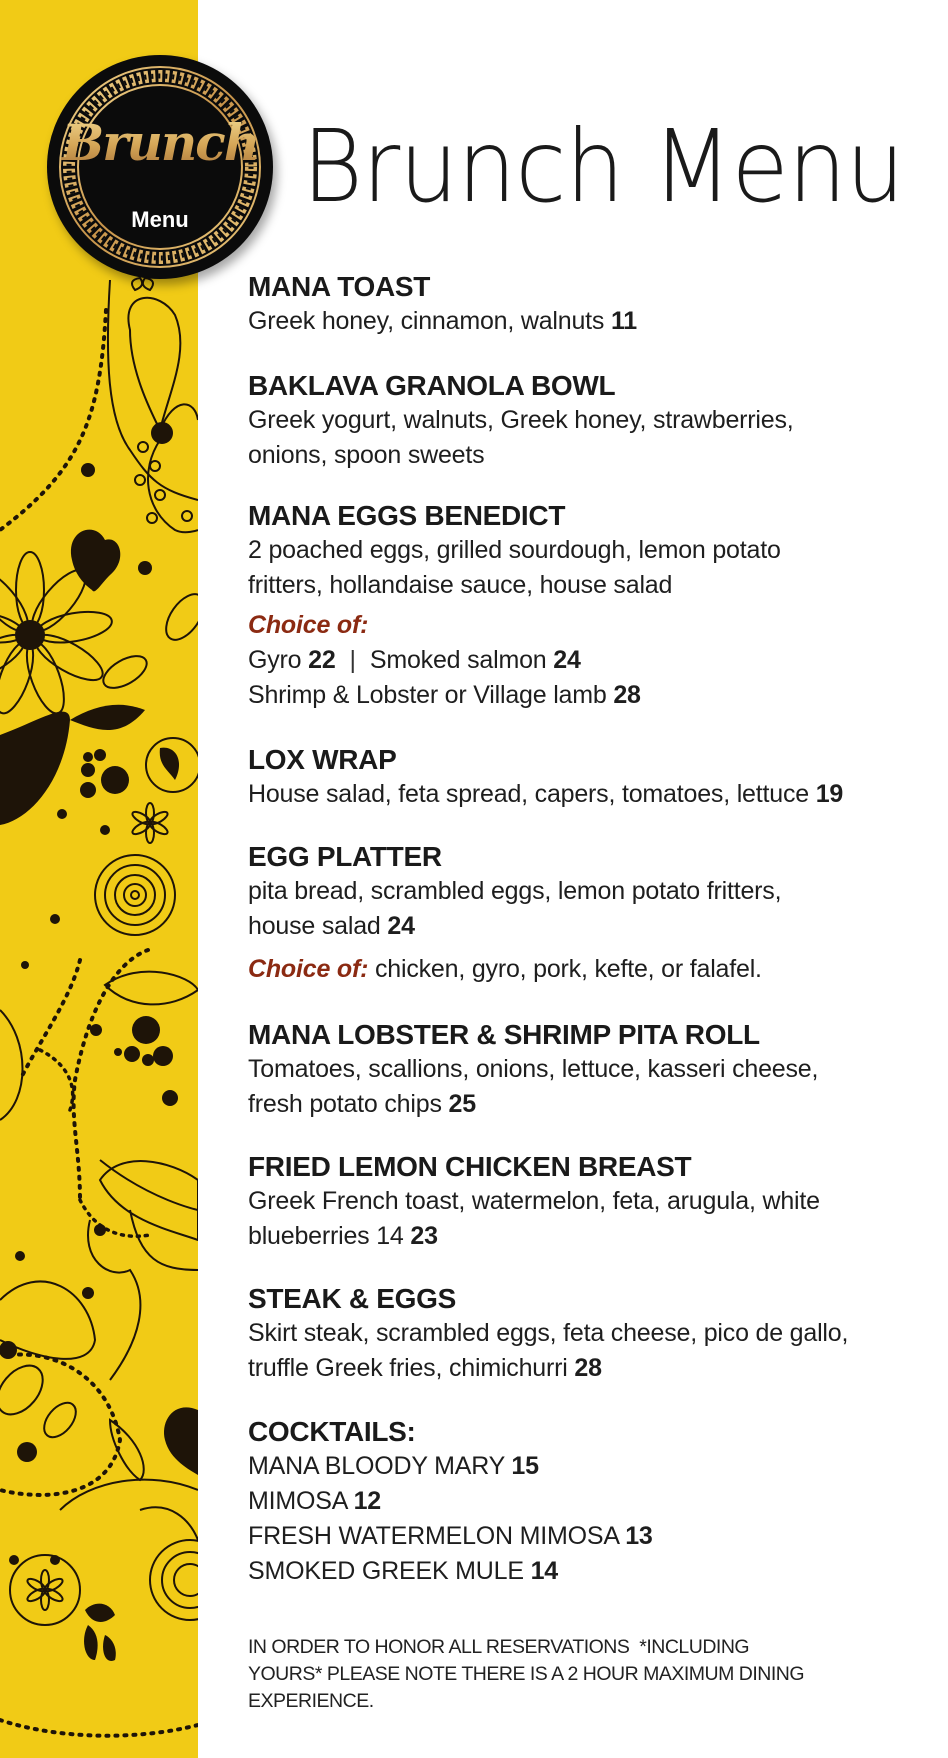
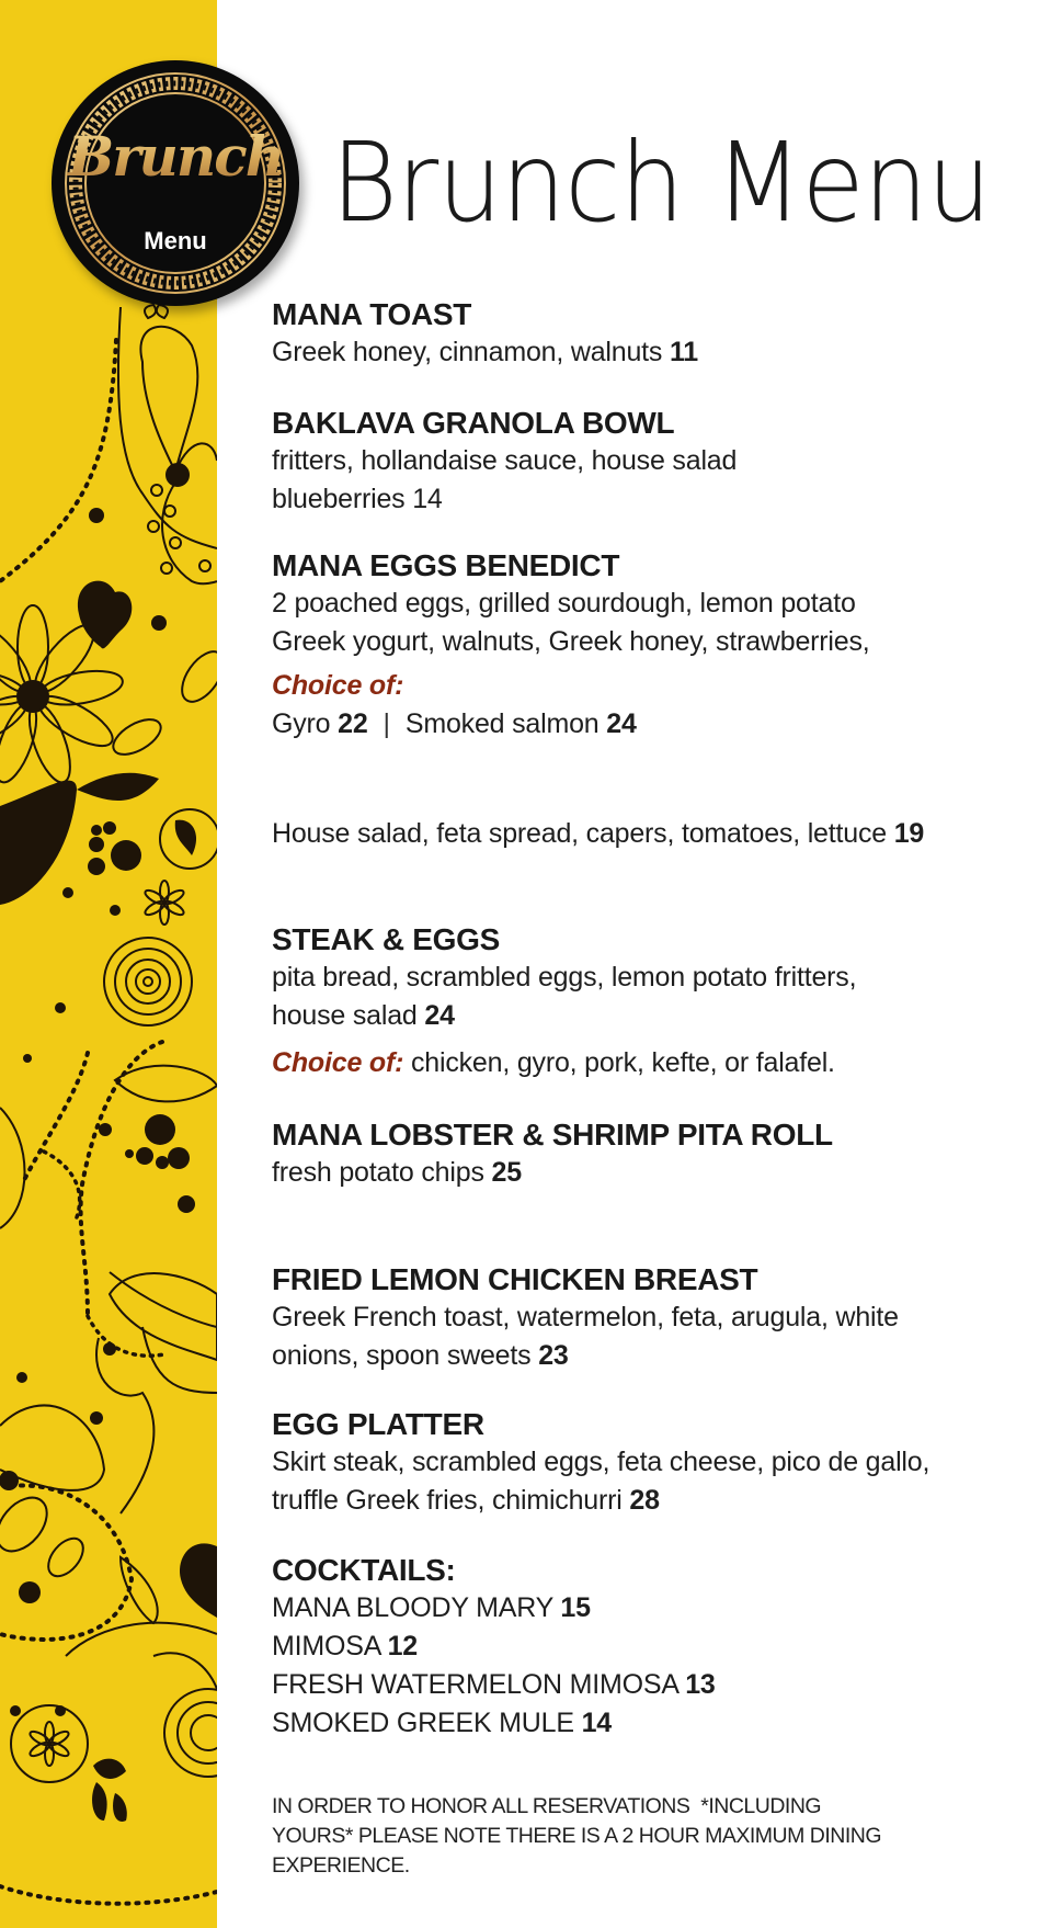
  Brunch
  Menu
  Brunch Menu
  MANA TOAST
  Greek honey, cinnamon, walnuts 11
  BAKLAVA GRANOLA BOWL
- Greek yogurt, walnuts, Greek honey, strawberries,
+ fritters, hollandaise sauce, house salad
- onions, spoon sweets
+ blueberries 14
  MANA EGGS BENEDICT
  2 poached eggs, grilled sourdough, lemon potato
- fritters, hollandaise sauce, house salad
+ Greek yogurt, walnuts, Greek honey, strawberries,
  Choice of:
  Gyro 22 | Smoked salmon 24
- Shrimp & Lobster or Village lamb 28
- LOX WRAP
  House salad, feta spread, capers, tomatoes, lettuce 19
- EGG PLATTER
+ STEAK & EGGS
  pita bread, scrambled eggs, lemon potato fritters,
  house salad 24
  Choice of: chicken, gyro, pork, kefte, or falafel.
  MANA LOBSTER & SHRIMP PITA ROLL
- Tomatoes, scallions, onions, lettuce, kasseri cheese,
  fresh potato chips 25
  FRIED LEMON CHICKEN BREAST
  Greek French toast, watermelon, feta, arugula, white
- blueberries 14 23
+ onions, spoon sweets 23
- STEAK & EGGS
+ EGG PLATTER
  Skirt steak, scrambled eggs, feta cheese, pico de gallo,
  truffle Greek fries, chimichurri 28
  COCKTAILS:
  MANA BLOODY MARY 15
  MIMOSA 12
  FRESH WATERMELON MIMOSA 13
  SMOKED GREEK MULE 14
  IN ORDER TO HONOR ALL RESERVATIONS *INCLUDING
  YOURS* PLEASE NOTE THERE IS A 2 HOUR MAXIMUM DINING
  EXPERIENCE.
